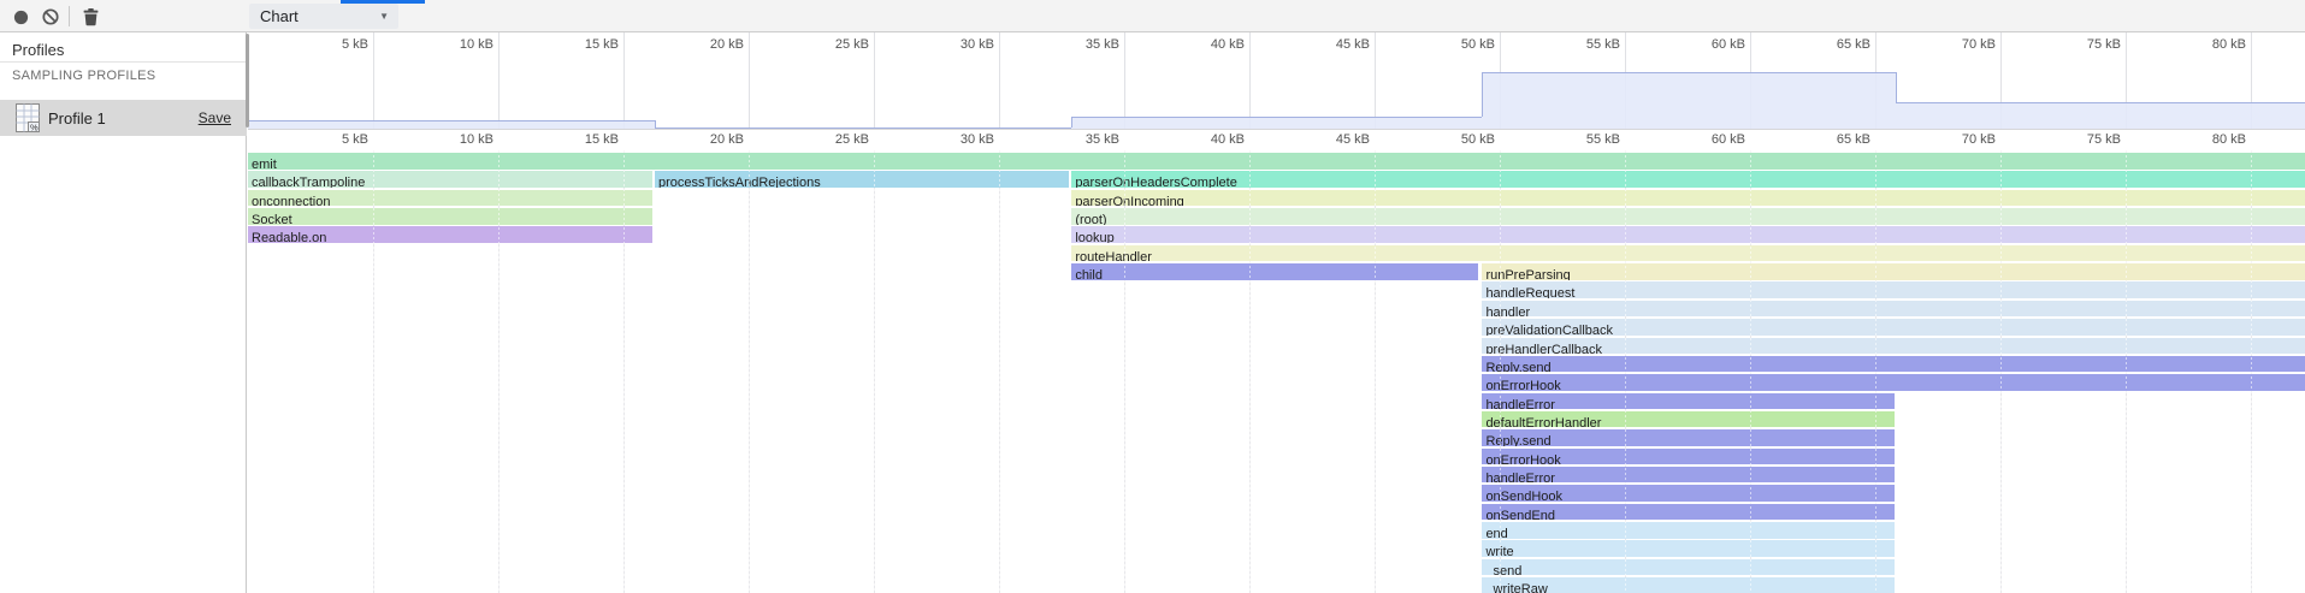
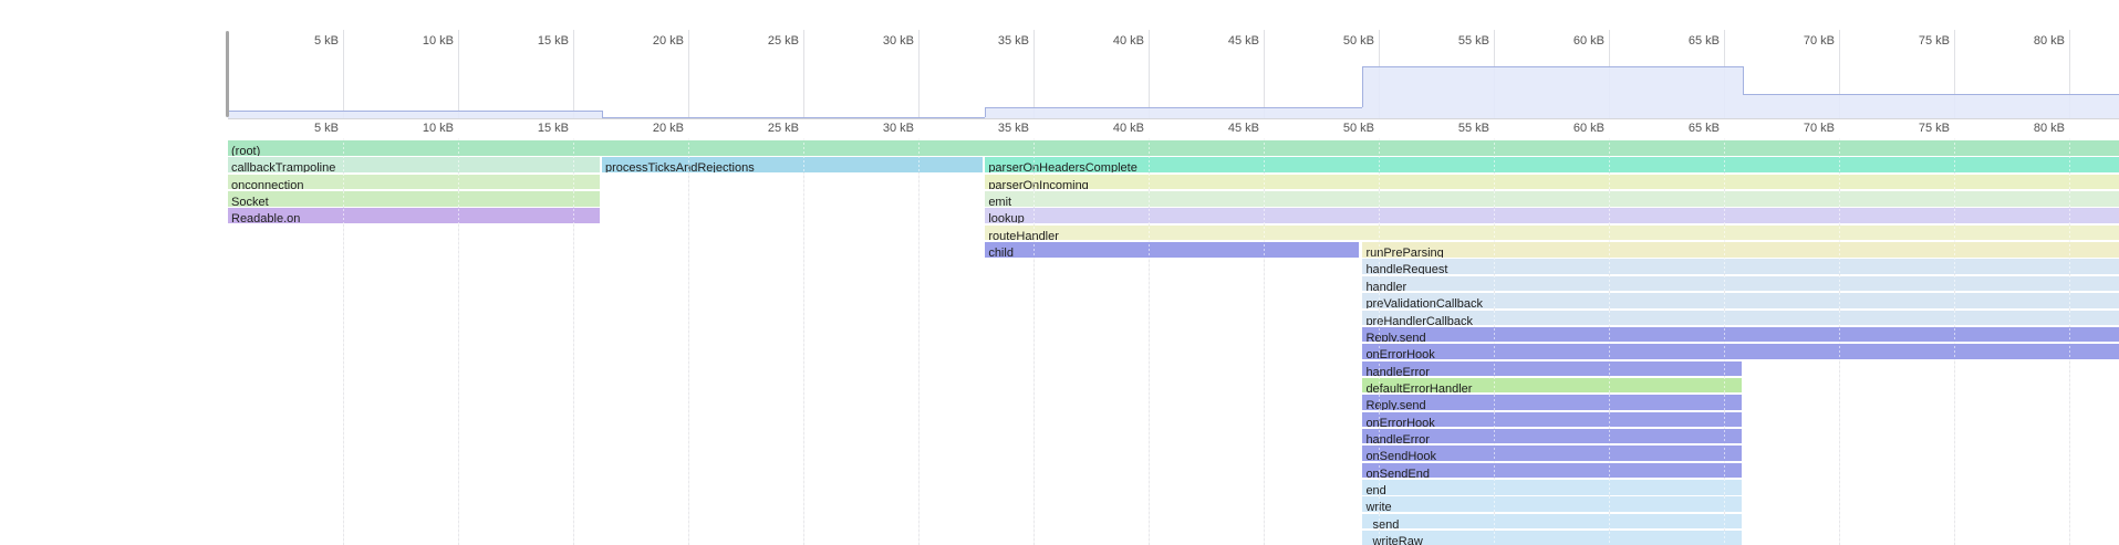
- Chart
- ▼
- Profiles
- SAMPLING PROFILES
- %
- Profile 1
- Save
  5 kB
  5 kB
  10 kB
  10 kB
  15 kB
  15 kB
  20 kB
  20 kB
  25 kB
  25 kB
  30 kB
  30 kB
  35 kB
  35 kB
  40 kB
  40 kB
  45 kB
  45 kB
  50 kB
  50 kB
  55 kB
  55 kB
  60 kB
  60 kB
  65 kB
  65 kB
  70 kB
  70 kB
  75 kB
  75 kB
  80 kB
  80 kB
- emit
+ (root)
  callbackTrampoline
  processTicksAdRejections
  parserOnHeadersComplete
  onconnection
  parserOnIncoming
  Socket
- (root)
+ emit
  Readable.on
  lookup
  routeHandler
  child
  runPreParsing
  handleRequest
  handler
  preValidationCallback
  preHandlerCallback
  Rply.send
  onErrorHook
  handleError
  defaultErrorHandler
  Rply.send
  onErrorHook
  handleError
  onSendHook
  onSendEnd
  end
  write_
  _send
  _writeRaw
